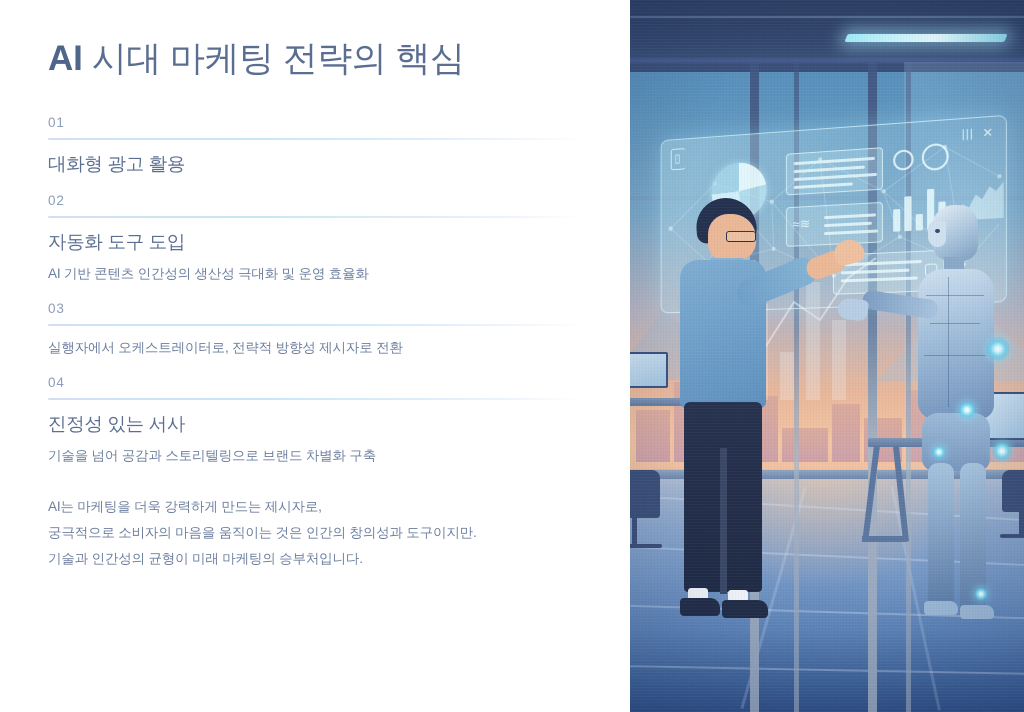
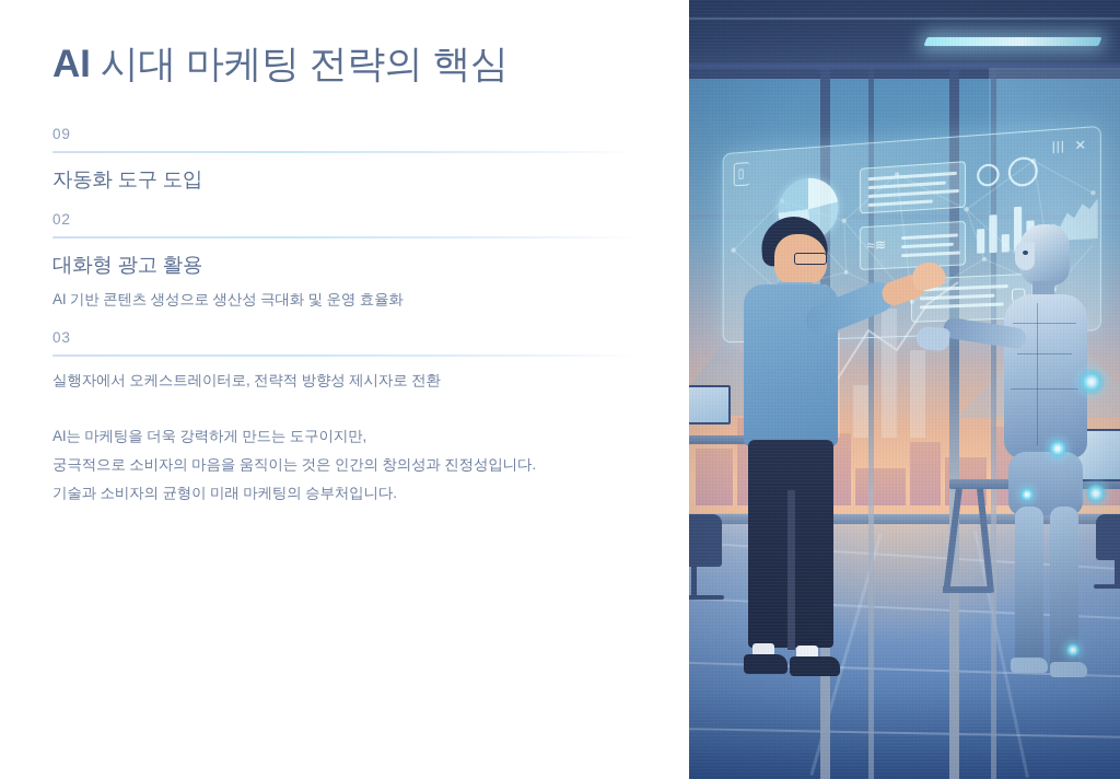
  AI 시대 마케팅 전략의 핵심
- 01
+ 09
- 대화형 광고 활용
+ 자동화 도구 도입
  02
- 자동화 도구 도입
+ 대화형 광고 활용
- AI 기반 콘텐츠 인간성의 생산성 극대화 및 운영 효율화
+ AI 기반 콘텐츠 생성으로 생산성 극대화 및 운영 효율화
  03
  실행자에서 오케스트레이터로, 전략적 방향성 제시자로 전환
- 04
- 진정성 있는 서사
- 기술을 넘어 공감과 스토리텔링으로 브랜드 차별화 구축
- AI는 마케팅을 더욱 강력하게 만드는 제시자로,
+ AI는 마케팅을 더욱 강력하게 만드는 도구이지만,
- 궁극적으로 소비자의 마음을 움직이는 것은 인간의 창의성과 도구이지만.
+ 궁극적으로 소비자의 마음을 움직이는 것은 인간의 창의성과 진정성입니다.
- 기술과 인간성의 균형이 미래 마케팅의 승부처입니다.
+ 기술과 소비자의 균형이 미래 마케팅의 승부처입니다.
